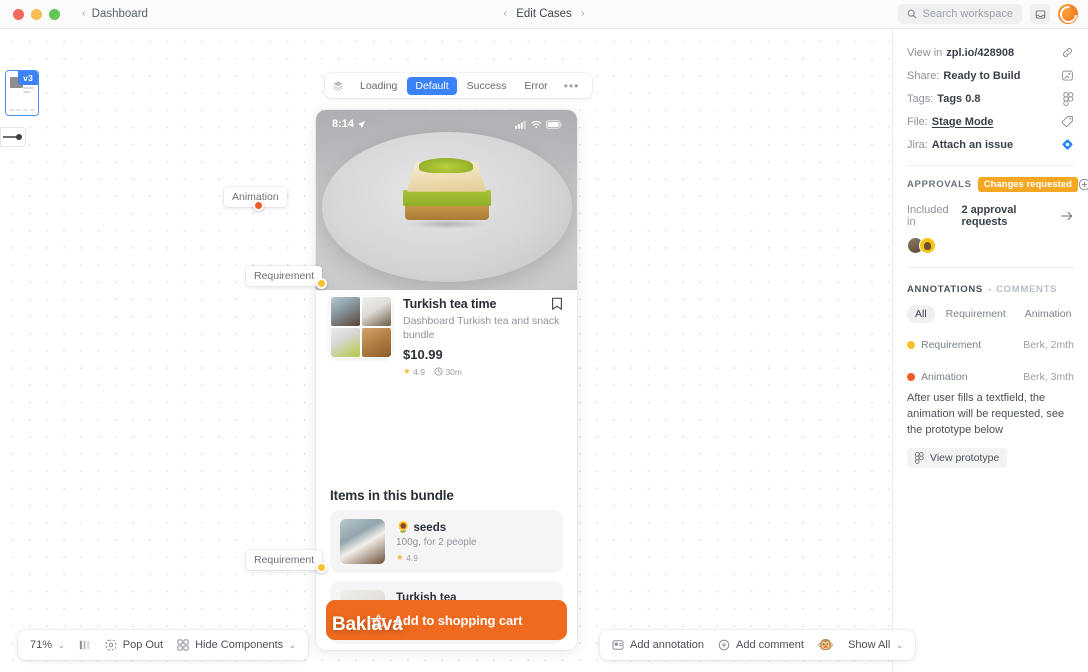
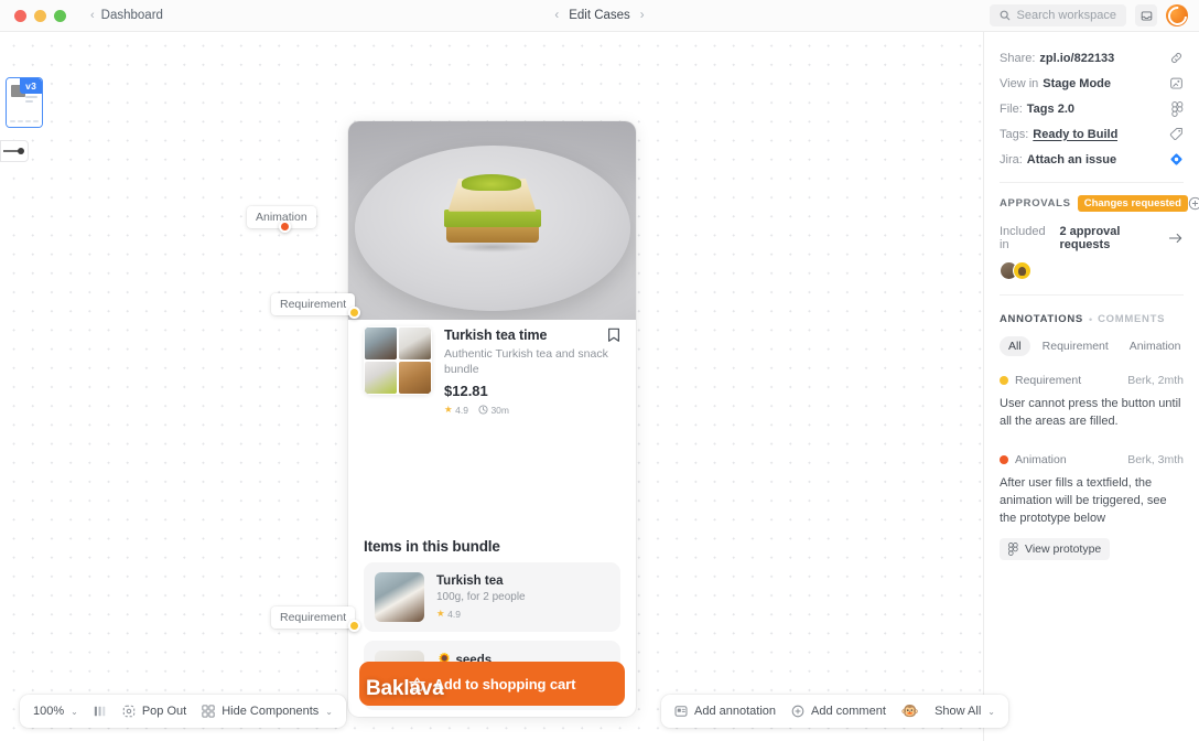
  ‹
  Dashboard
  ‹
  Edit Cases
  ›
  Search workspace
  v3
- Loading
- Default
- Success
- Error
- •••
- 8:14
  Baklava
  Turkish tea time
- Dashboard Turkish tea and snack bundle
+ Authentic Turkish tea and snack bundle
- $10.99
+ $12.81
  ★
  4.9
  30m
  Items in this bundle
- 🌻 seeds
+ Turkish tea
  100g, for 2 people
  ★
  4.9
- Turkish tea
+ 🌻 seeds
  Add to shopping cart
  Animation
  Requirement
  Requirement
- 71%
+ 100%
  ⌄
  Pop Out
  Hide Components
  ⌄
  Add annotation
  Add comment
  🐵
  Show All
  ⌄
- View in
+ Share:
- zpl.io/428908
+ zpl.io/822133
- Share:
+ View in
- Ready to Build
+ Stage Mode
- Tags:
+ File:
- Tags 0.8
+ Tags 2.0
- File:
+ Tags:
- Stage Mode
+ Ready to Build
  Jira:
  Attach an issue
  APPROVALS
  Changes requested
  Included in
  2 approval requests
  ANNOTATIONS
  •
  COMMENTS
  All
  Requirement
  Animation
  Requirement
  Berk, 2mth
+ User cannot press the button until all the areas are filled.
  Animation
  Berk, 3mth
- After user fills a textfield, the animation will be requested, see the prototype below
+ After user fills a textfield, the animation will be triggered, see the prototype below
  View prototype
